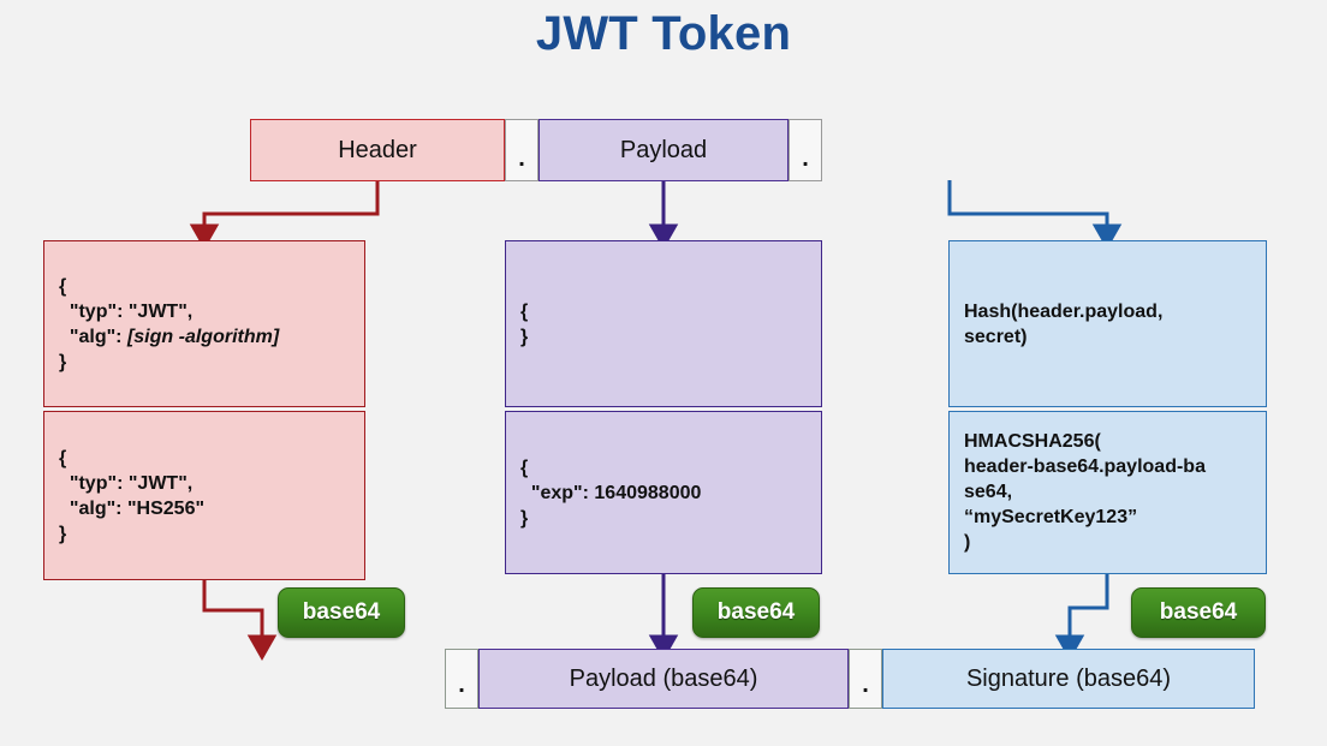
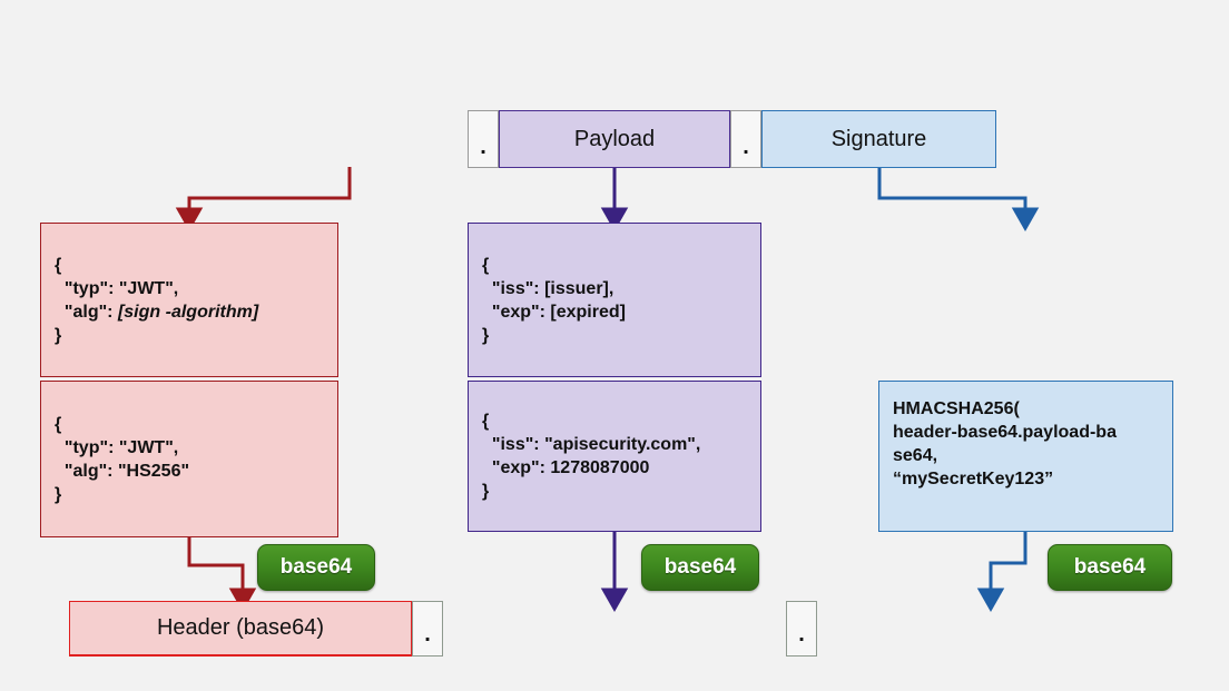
- JWT Token
- Header
  .
  Payload
  .
+ Signature
  {
  "typ": "JWT",
  "alg": [sign -algorithm]
  }
  {
  "typ": "JWT",
  "alg": "HS256"
  }
  {
+ "iss": [issuer],
+ "exp": [expired]
  }
  {
+ "iss": "apisecurity.com",
- "exp": 1640988000
+ "exp": 1278087000
  }
- Hash(header.payload,
- secret)
  HMACSHA256(
  header-base64.payload-ba
  se64,
  “mySecretKey123”
- )
  base64
  base64
  base64
+ Header (base64)
  .
- Payload (base64)
  .
- Signature (base64)
